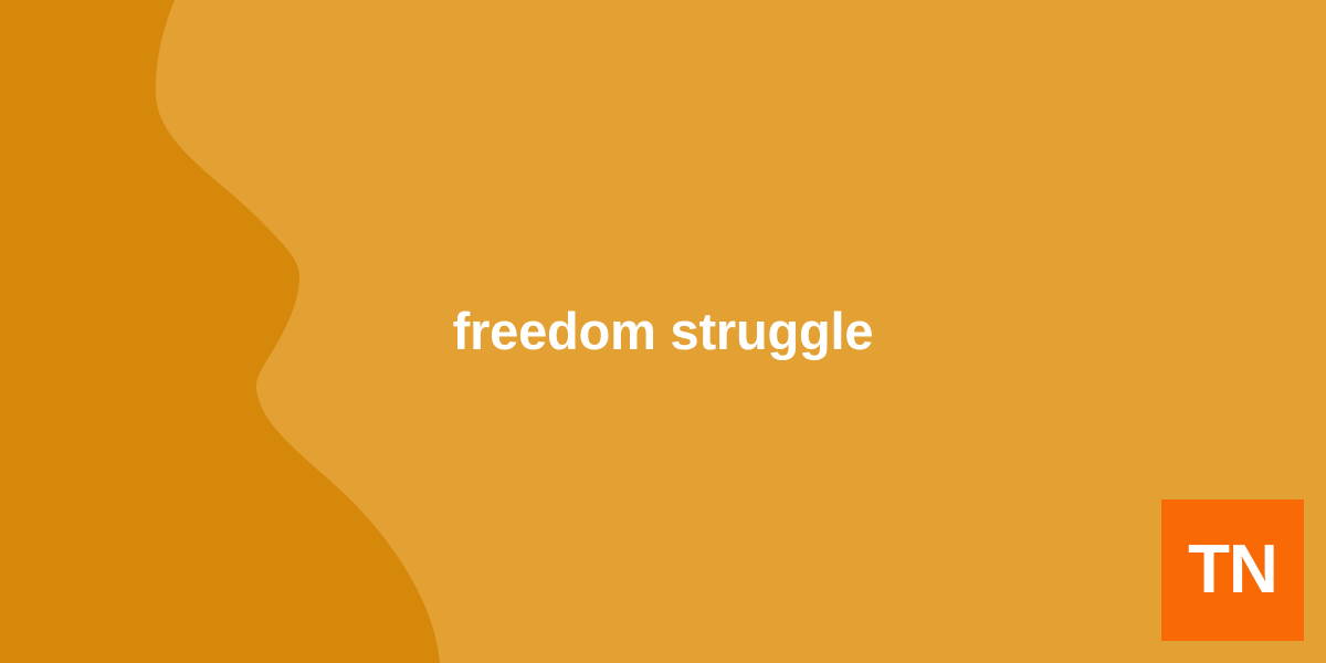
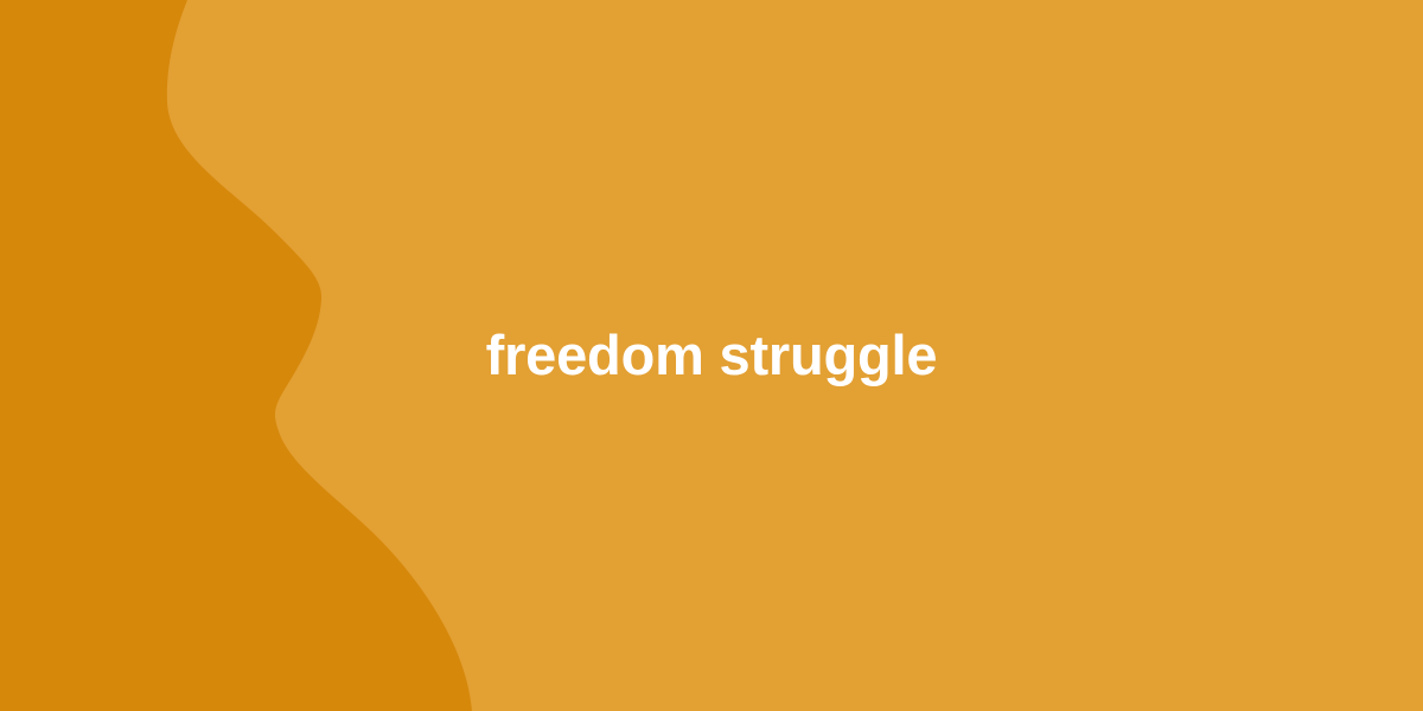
  freedom struggle
- TN
